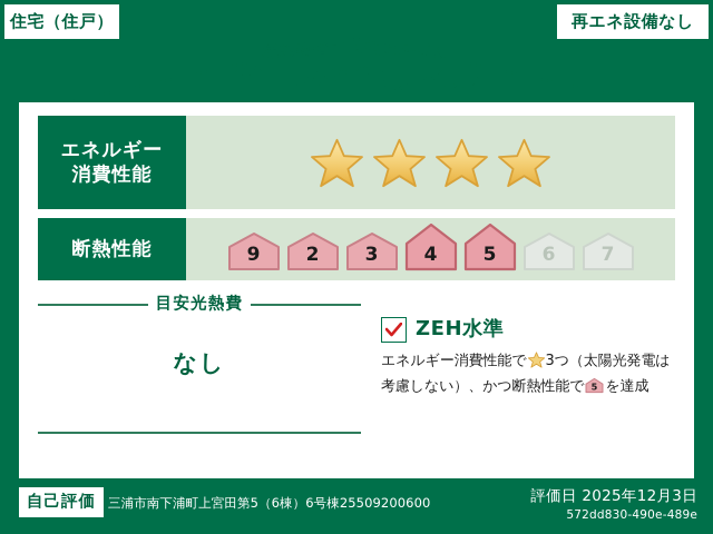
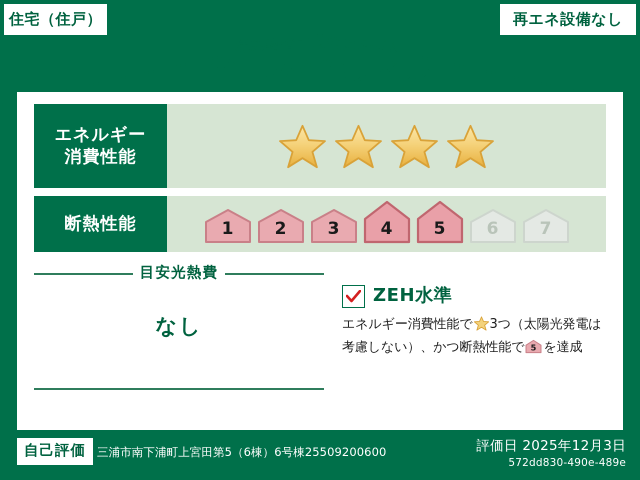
  住宅（住戸）
  再エネ設備なし
  エネルギー
  消費性能
  断熱性能
- 9
+ 1
  2
  3
  4
  5
  6
  7
  目安光熱費
  なし
  ZEH水準
  エネルギー消費性能で 3つ（太陽光発電は考慮しない）、かつ断熱性能で
  5
  を達成
  自己評価
  三浦市南下浦町上宮田第5（6棟）6号棟25509200600
  評価日 2025年12月3日
  572dd830-490e-489e
